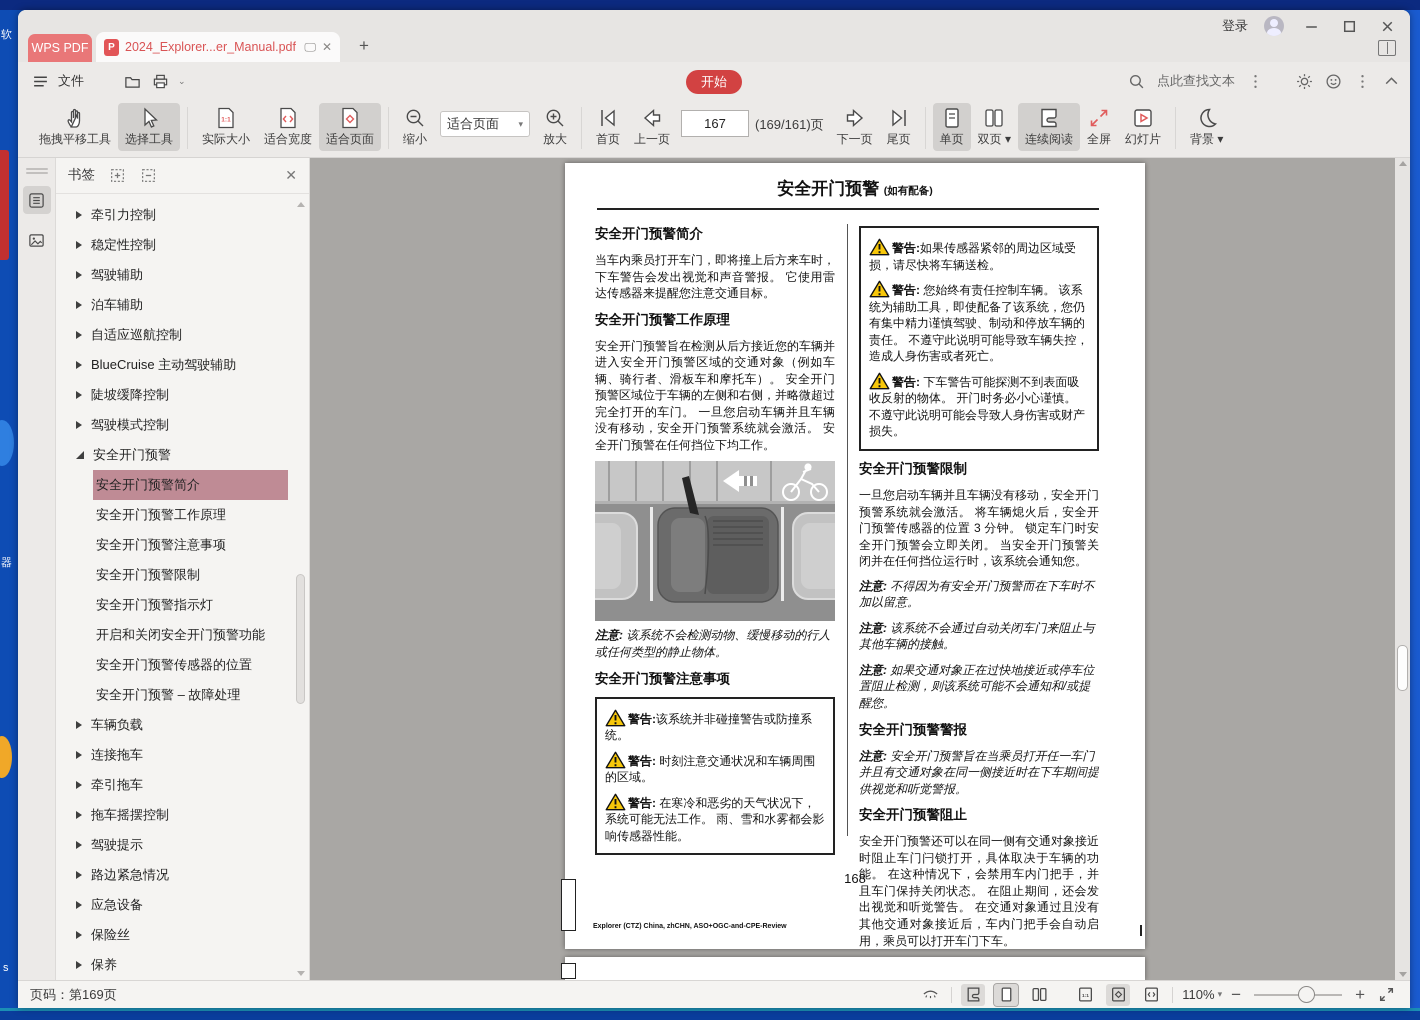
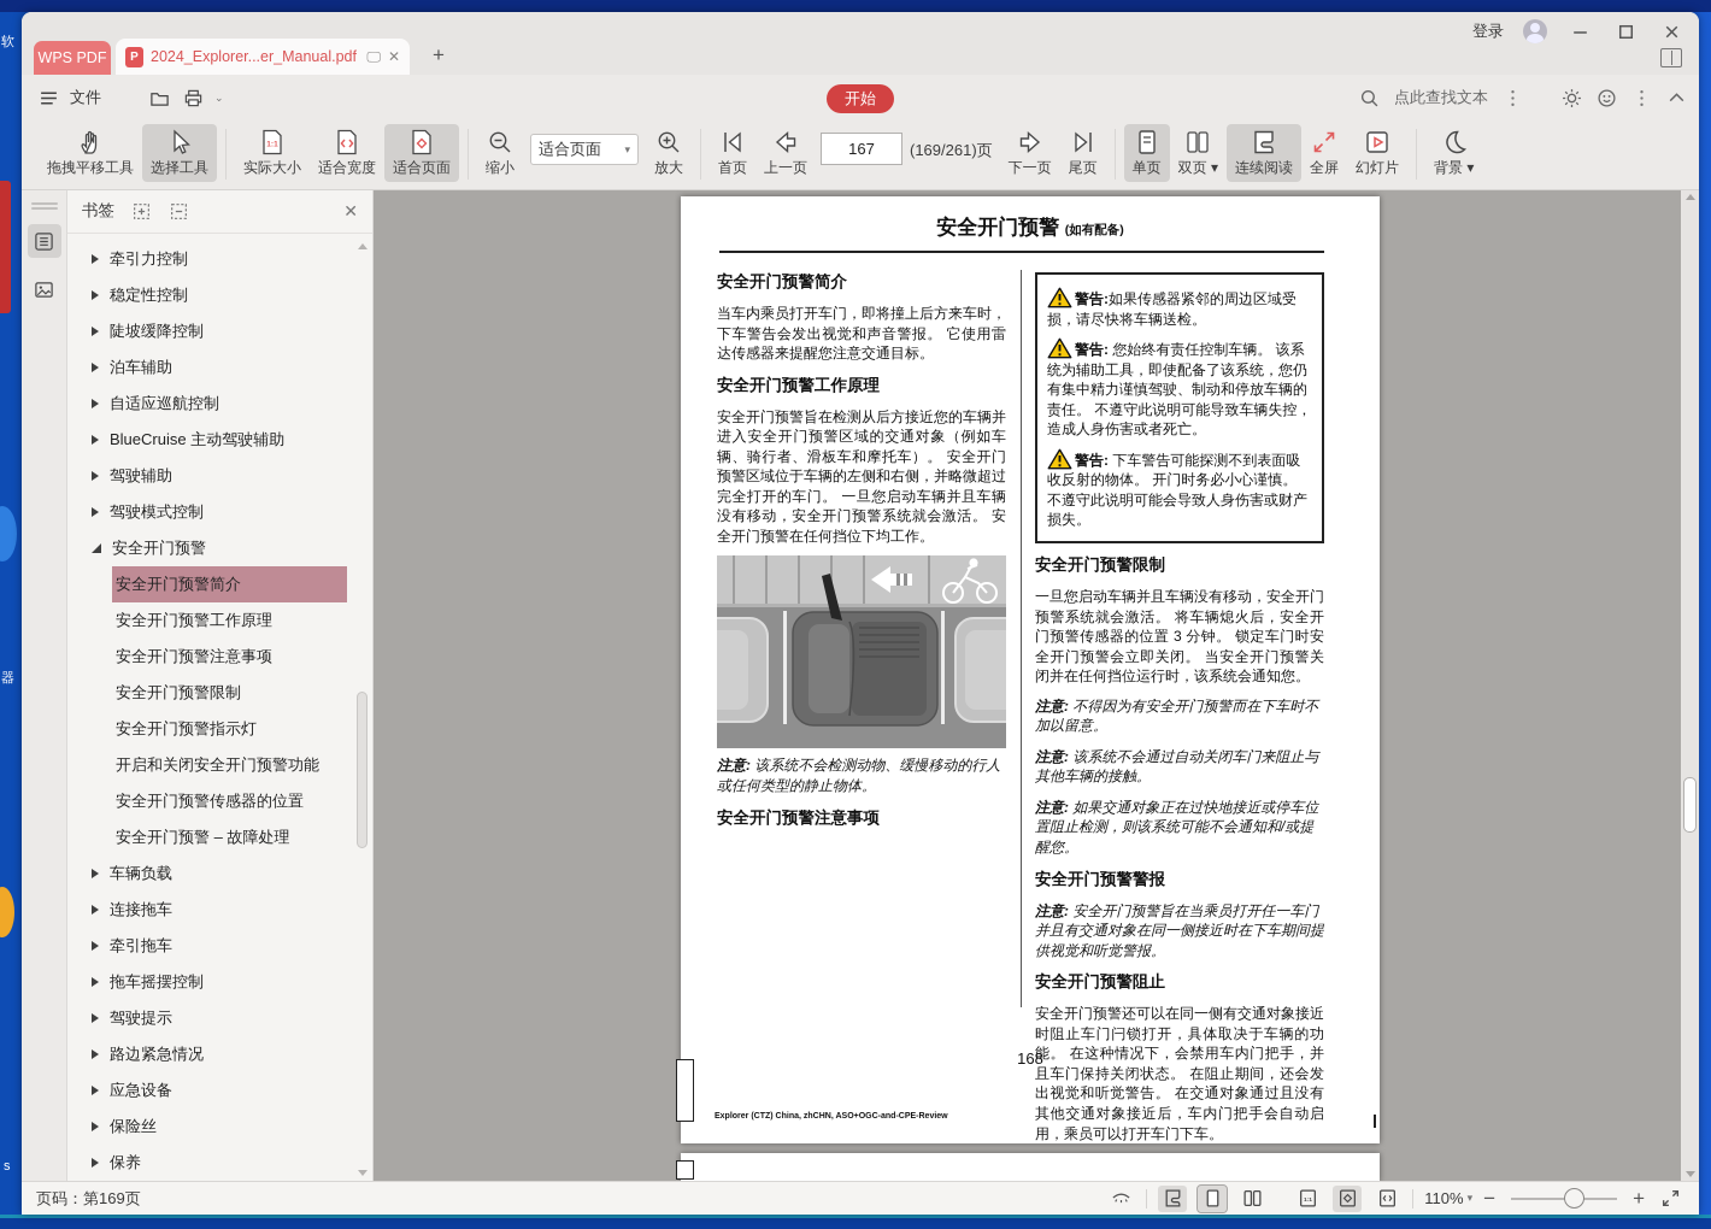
  软
  器
  s
  WPS PDF
  P
  2024_Explorer...er_Manual.pdf
  🖵
  ✕
  +
  登录
  文件
  ⌄
  开始
  点此查找文本
  拖拽平移工具
  选择工具
  实际大小
  适合宽度
  适合页面
  缩小
  适合页面
  ▾
  放大
  首页
  上一页
  167
- (169/161)页
+ (169/261)页
  下一页
  尾页
  单页
  双页 ▾
  连续阅读
  全屏
  幻灯片
  背景 ▾
  书签
  ✕
  牵引力控制
  稳定性控制
- 驾驶辅助
+ 陡坡缓降控制
  泊车辅助
  自适应巡航控制
  BlueCruise 主动驾驶辅助
- 陡坡缓降控制
+ 驾驶辅助
  驾驶模式控制
  安全开门预警
  安全开门预警简介
  安全开门预警工作原理
  安全开门预警注意事项
  安全开门预警限制
  安全开门预警指示灯
  开启和关闭安全开门预警功能
  安全开门预警传感器的位置
  安全开门预警 – 故障处理
  车辆负载
  连接拖车
  牵引拖车
  拖车摇摆控制
  驾驶提示
  路边紧急情况
  应急设备
  保险丝
  保养
  安全开门预警 (如有配备)
  安全开门预警简介
  当车内乘员打开车门，即将撞上后方来车时，下车警告会发出视觉和声音警报。 它使用雷达传感器来提醒您注意交通目标。
  安全开门预警工作原理
  安全开门预警旨在检测从后方接近您的车辆并进入安全开门预警区域的交通对象（例如车辆、骑行者、滑板车和摩托车）。 安全开门预警区域位于车辆的左侧和右侧，并略微超过完全打开的车门。 一旦您启动车辆并且车辆没有移动，安全开门预警系统就会激活。 安全开门预警在任何挡位下均工作。
  注意: 该系统不会检测动物、缓慢移动的行人或任何类型的静止物体。
  安全开门预警注意事项
- 警告:该系统并非碰撞警告或防撞系统。
- 警告: 时刻注意交通状况和车辆周围的区域。
- 警告: 在寒冷和恶劣的天气状况下，系统可能无法工作。 雨、雪和水雾都会影响传感器性能。
  警告:如果传感器紧邻的周边区域受损，请尽快将车辆送检。
  警告: 您始终有责任控制车辆。 该系统为辅助工具，即使配备了该系统，您仍有集中精力谨慎驾驶、制动和停放车辆的责任。 不遵守此说明可能导致车辆失控，造成人身伤害或者死亡。
  警告: 下车警告可能探测不到表面吸收反射的物体。 开门时务必小心谨慎。 不遵守此说明可能会导致人身伤害或财产损失。
  安全开门预警限制
  一旦您启动车辆并且车辆没有移动，安全开门预警系统就会激活。 将车辆熄火后，安全开门预警传感器的位置 3 分钟。 锁定车门时安全开门预警会立即关闭。 当安全开门预警关闭并在任何挡位运行时，该系统会通知您。
  注意: 不得因为有安全开门预警而在下车时不加以留意。
  注意: 该系统不会通过自动关闭车门来阻止与其他车辆的接触。
  注意: 如果交通对象正在过快地接近或停车位置阻止检测，则该系统可能不会通知和/或提醒您。
  安全开门预警警报
  注意: 安全开门预警旨在当乘员打开任一车门并且有交通对象在同一侧接近时在下车期间提供视觉和听觉警报。
  安全开门预警阻止
  安全开门预警还可以在同一侧有交通对象接近时阻止车门闩锁打开，具体取决于车辆的功能。 在这种情况下，会禁用车内门把手，并且车门保持关闭状态。 在阻止期间，还会发出视觉和听觉警告。 在交通对象通过且没有其他交通对象接近后，车内门把手会自动启用，乘员可以打开车门下车。
  168
  页码：第169页
  110%
  ▾
  −
  +
